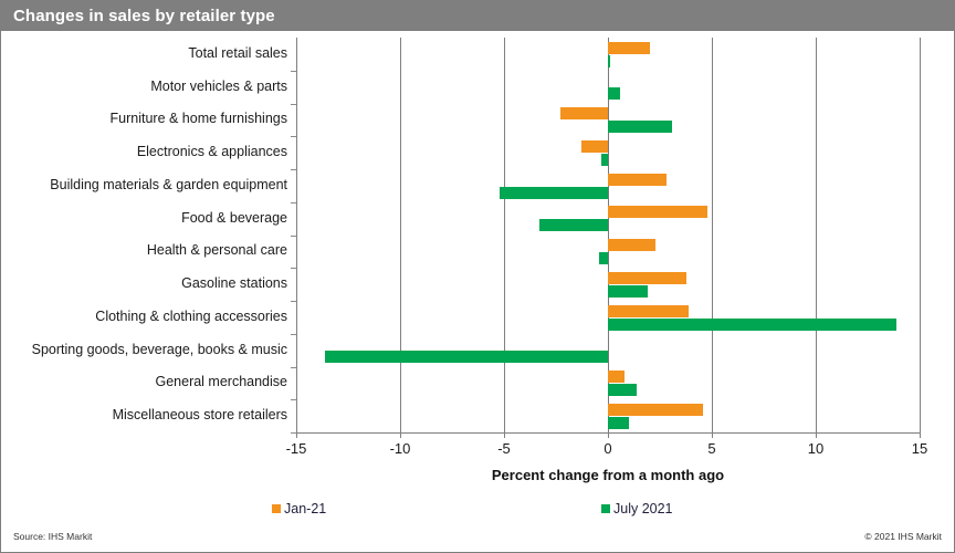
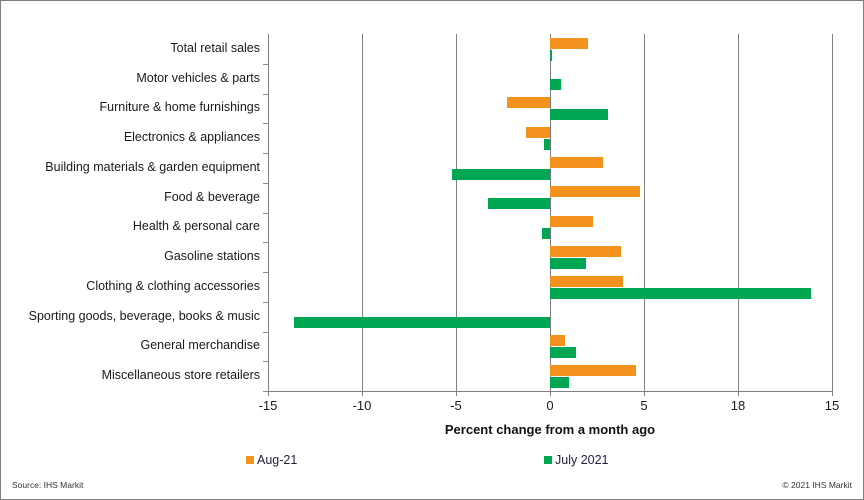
- Changes in sales by retailer type
  Total retail sales
  Motor vehicles & parts
  Furniture & home furnishings
  Electronics & appliances
  Building materials & garden equipment
  Food & beverage
  Health & personal care
  Gasoline stations
  Clothing & clothing accessories
  Sporting goods, beverage, books & music
  General merchandise
  Miscellaneous store retailers
  -15
  -10
  -5
  0
  5
- 10
+ 18
  15
  Percent change from a month ago
- Jan-21
+ Aug-21
  July 2021
  Source: IHS Markit
  © 2021 IHS Markit
